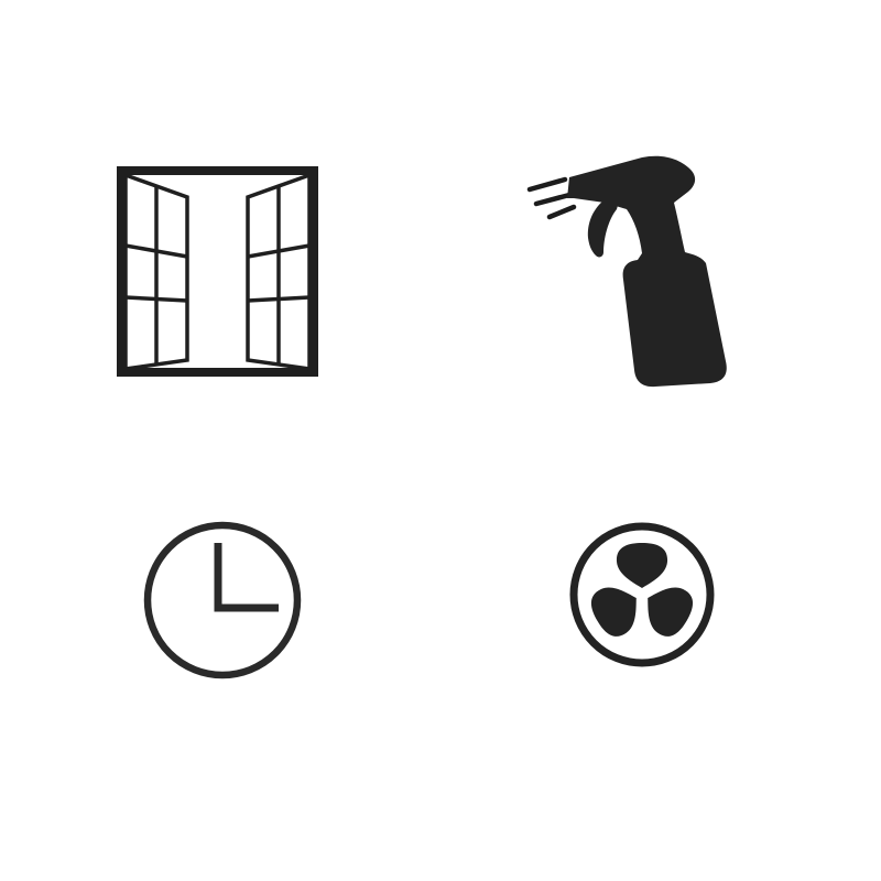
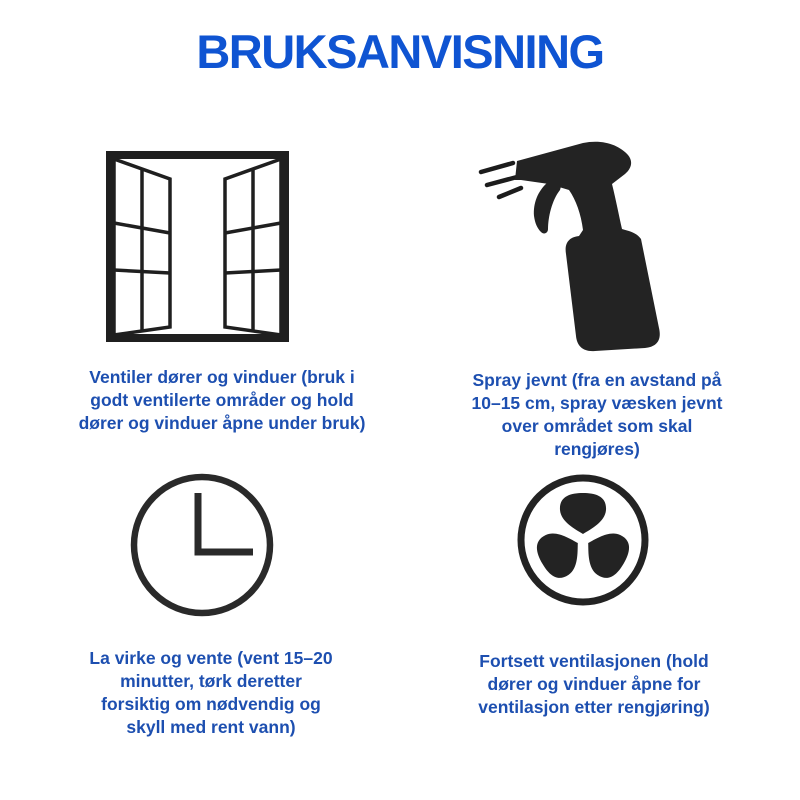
+ BRUKSANVISNING
+ Ventiler dører og vinduer (bruk i
+ godt ventilerte områder og hold
+ dører og vinduer åpne under bruk)
+ Spray jevnt (fra en avstand på
+ 10–15 cm, spray væsken jevnt
+ over området som skal
+ rengjøres)
+ La virke og vente (vent 15–20
+ minutter, tørk deretter
+ forsiktig om nødvendig og
+ skyll med rent vann)
+ Fortsett ventilasjonen (hold
+ dører og vinduer åpne for
+ ventilasjon etter rengjøring)
